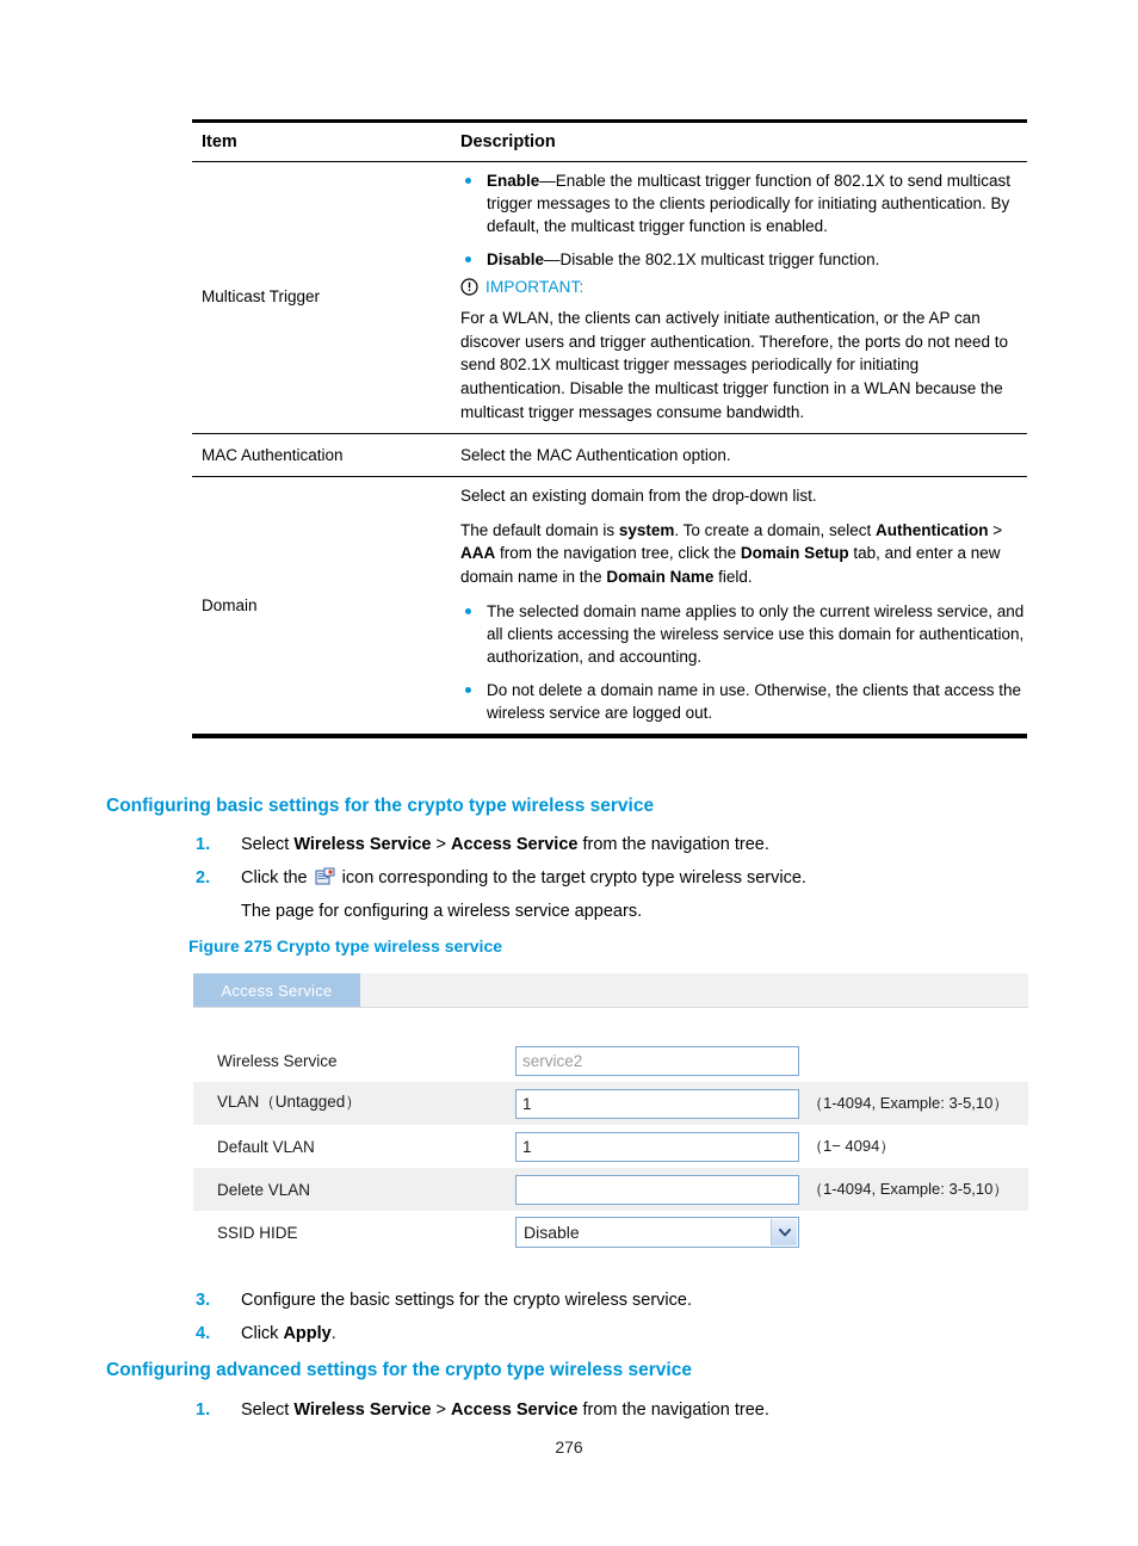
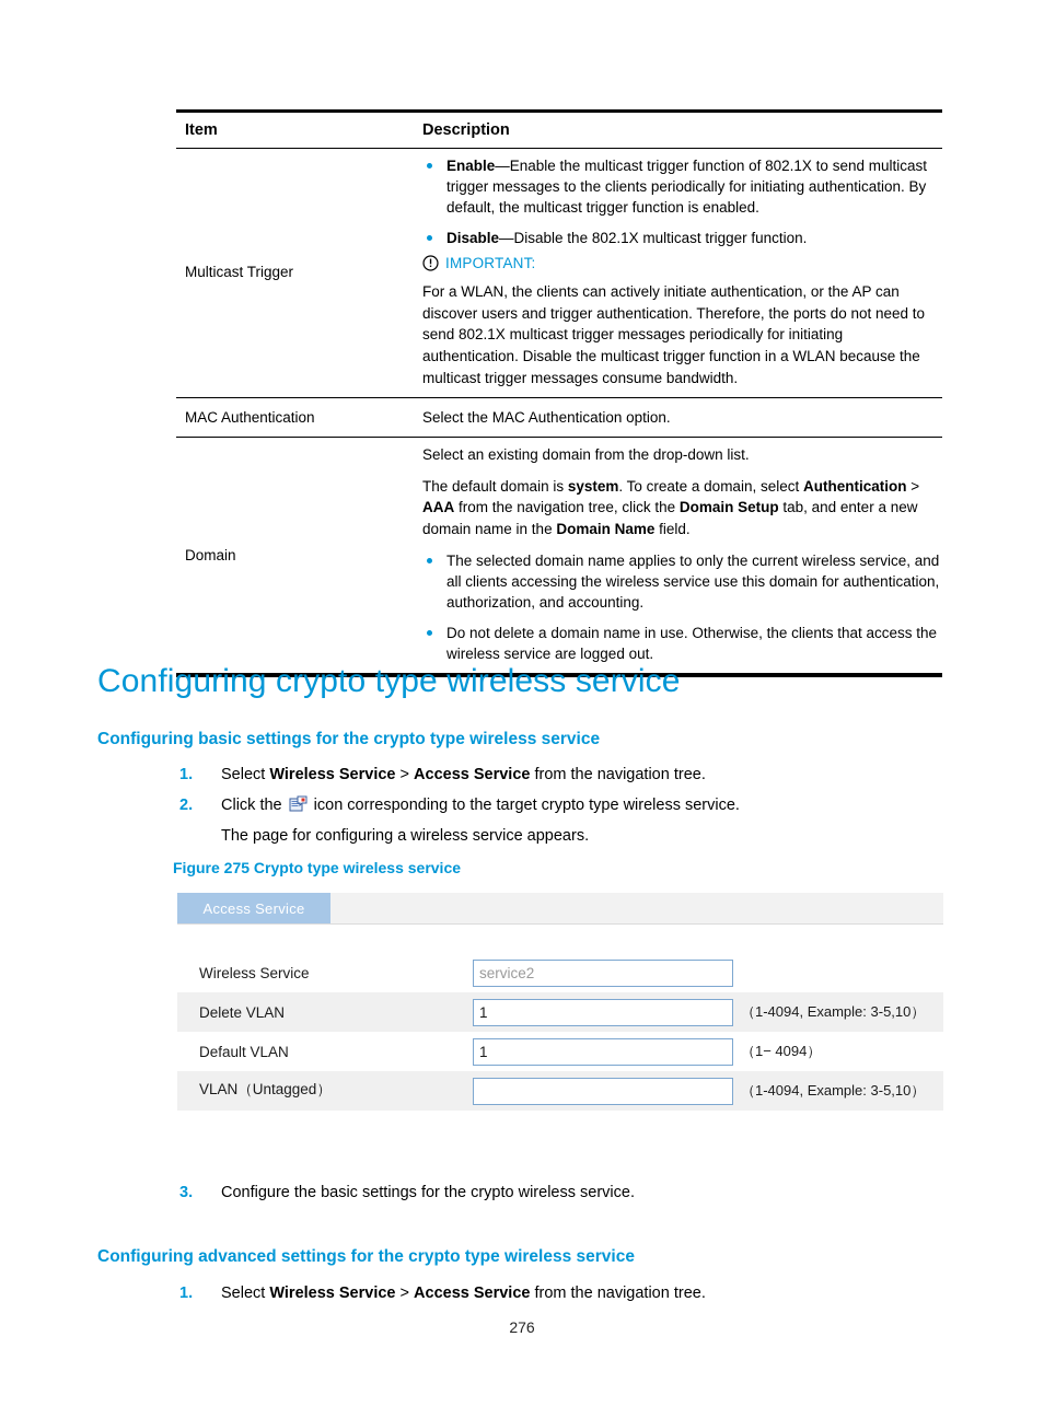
  Item	Description
  Multicast Trigger	Enable—Enable the multicast trigger function of 802.1X to send multicast trigger messages to the clients periodically for initiating authentication. By default, the multicast trigger function is enabled. Disable—Disable the 802.1X multicast trigger function. IMPORTANT: For a WLAN, the clients can actively initiate authentication, or the AP can discover users and trigger authentication. Therefore, the ports do not need to send 802.1X multicast trigger messages periodically for initiating authentication. Disable the multicast trigger function in a WLAN because the multicast trigger messages consume bandwidth.
  MAC Authentication	Select the MAC Authentication option.
  Domain	Select an existing domain from the drop-down list. The default domain is system. To create a domain, select Authentication > AAA from the navigation tree, click the Domain Setup tab, and enter a new domain name in the Domain Name field. The selected domain name applies to only the current wireless service, and all clients accessing the wireless service use this domain for authentication, authorization, and accounting. Do not delete a domain name in use. Otherwise, the clients that access the wireless service are logged out.
+ Configuring crypto type wireless service
  Configuring basic settings for the crypto type wireless service
  1.
  Select Wireless Service > Access Service from the navigation tree.
  2.
  Click the icon corresponding to the target crypto type wireless service.
  The page for configuring a wireless service appears.
  Figure 275 Crypto type wireless service
  Access Service
  Wireless Service
  service2
- VLAN（Untagged）
+ Delete VLAN
  1
  （1-4094, Example: 3-5,10）
  Default VLAN
  1
  （1− 4094）
- Delete VLAN
+ VLAN（Untagged）
  （1-4094, Example: 3-5,10）
- SSID HIDE
- Disable
  3.
  Configure the basic settings for the crypto wireless service.
- 4.
- Click Apply.
  Configuring advanced settings for the crypto type wireless service
  1.
  Select Wireless Service > Access Service from the navigation tree.
  276
